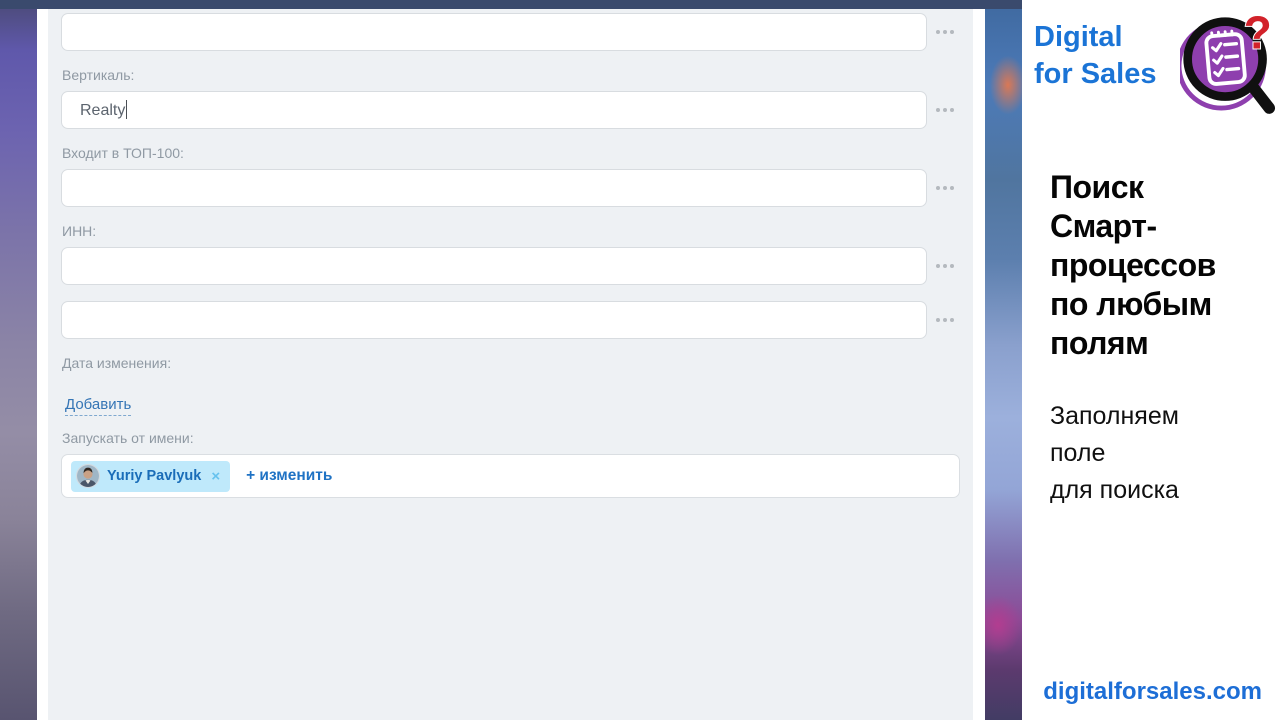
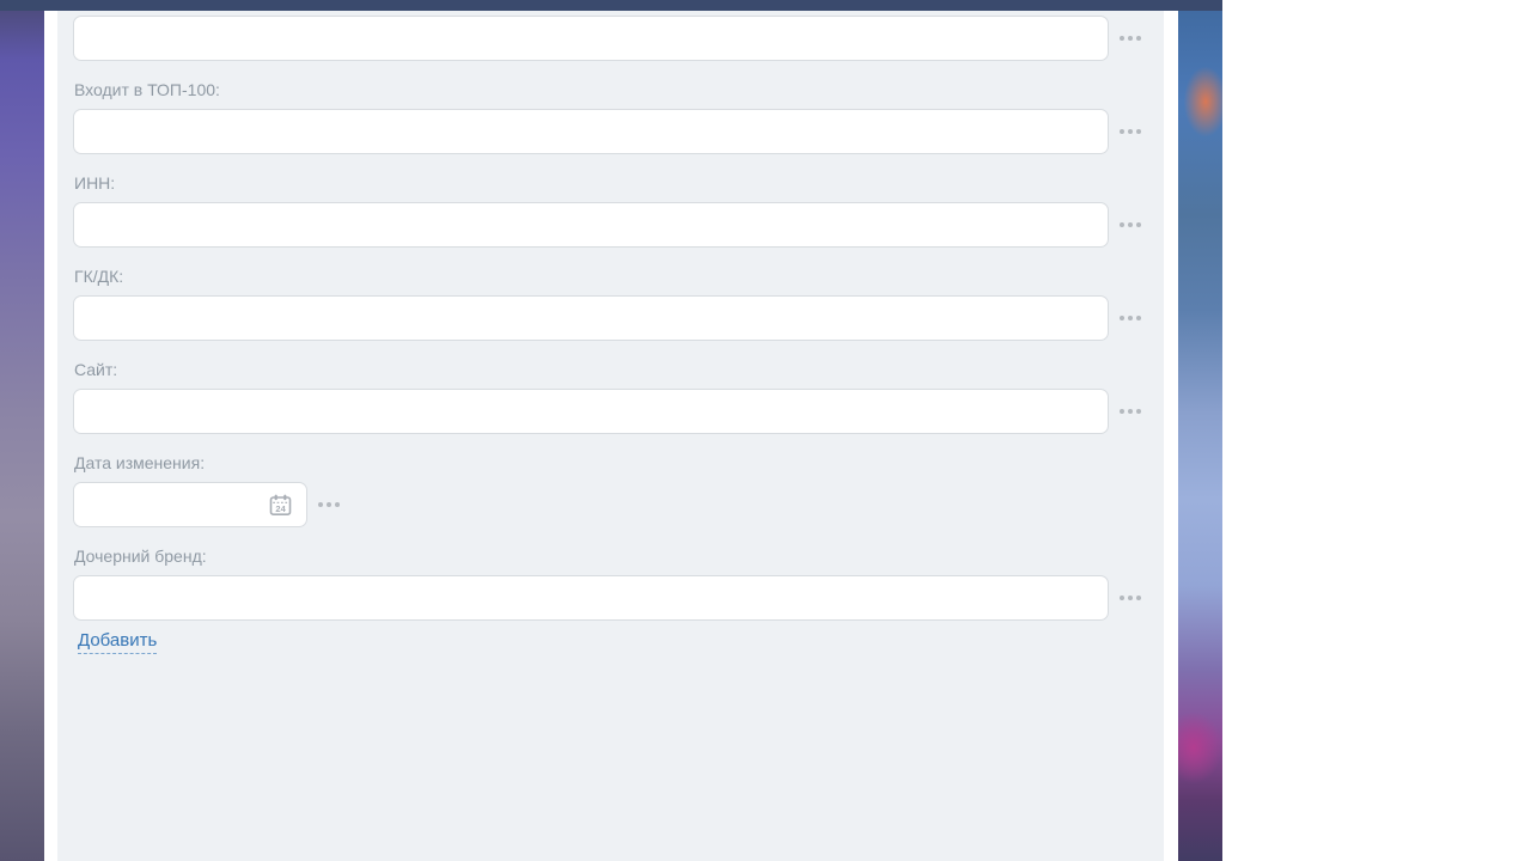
- Вертикаль:
- Realty
  Входит в ТОП-100:
  ИНН:
+ ГК/ДК:
+ Сайт:
  Дата изменения:
+ 24
+ Дочерний бренд:
  Добавить
- Запускать от имени:
- Yuriy Pavlyuk
- ×
- + изменить
- Digital
- for Sales
- ?
- Поиск
- Смарт-
- процессов
- по любым
- полям
- Заполняем
- поле
- для поиска
- digitalforsales.com
